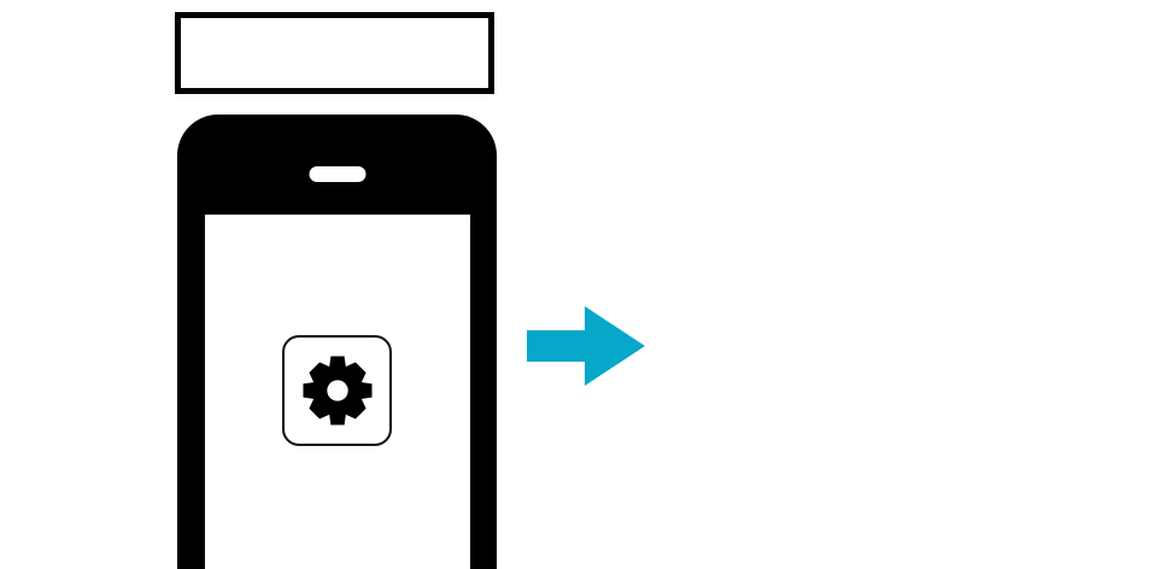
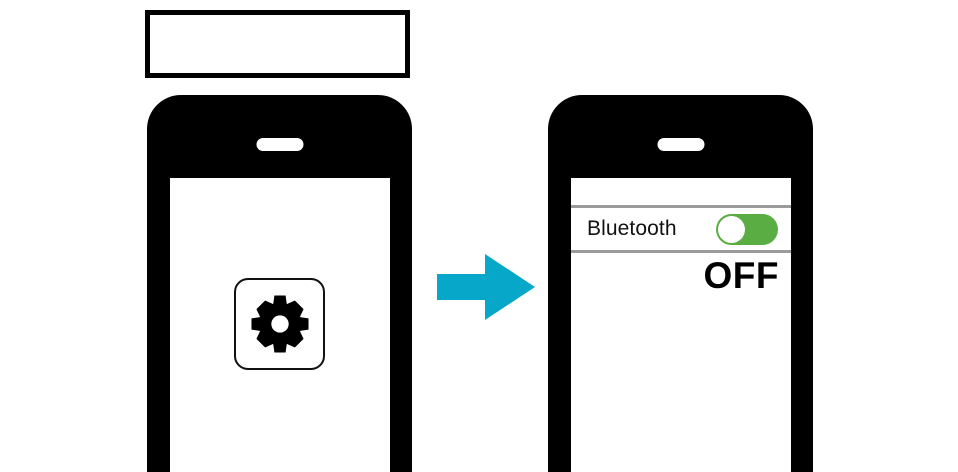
+ Bluetooth
+ OFF
